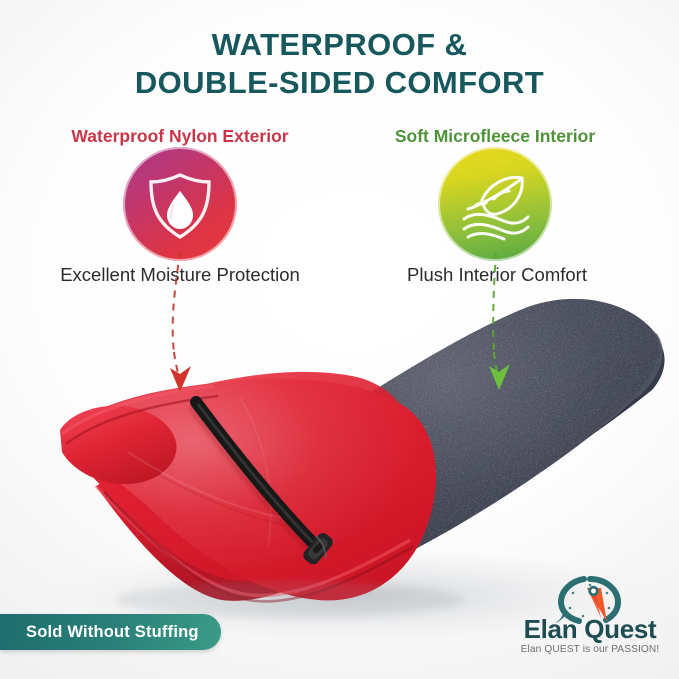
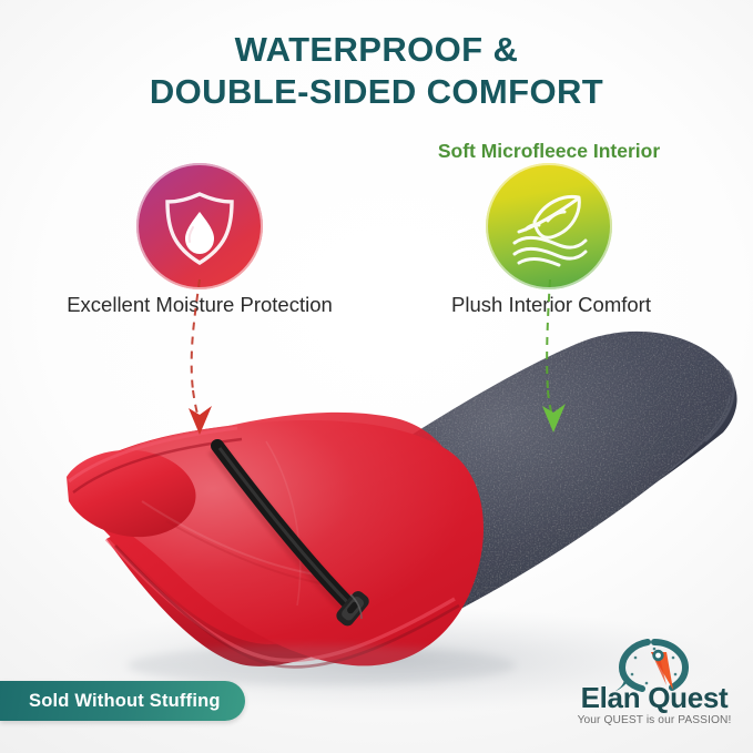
  WATERPROOF &
  DOUBLE-SIDED COMFORT
- Waterproof Nylon Exterior
  Soft Microfleece Interior
  Excellent Moisture Protection
  Plush Interior Comfort
  Sold Without Stuffing
  Elan Quest
- Elan QUEST is our PASSION!
+ Your QUEST is our PASSION!
